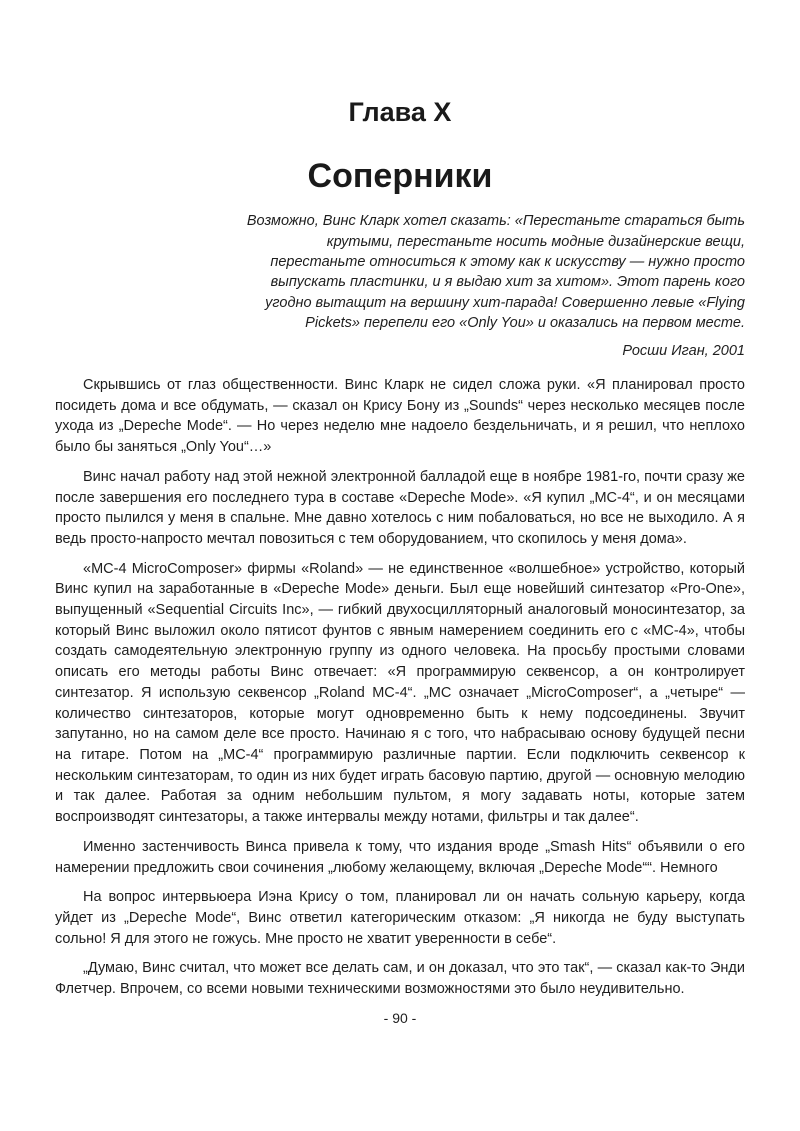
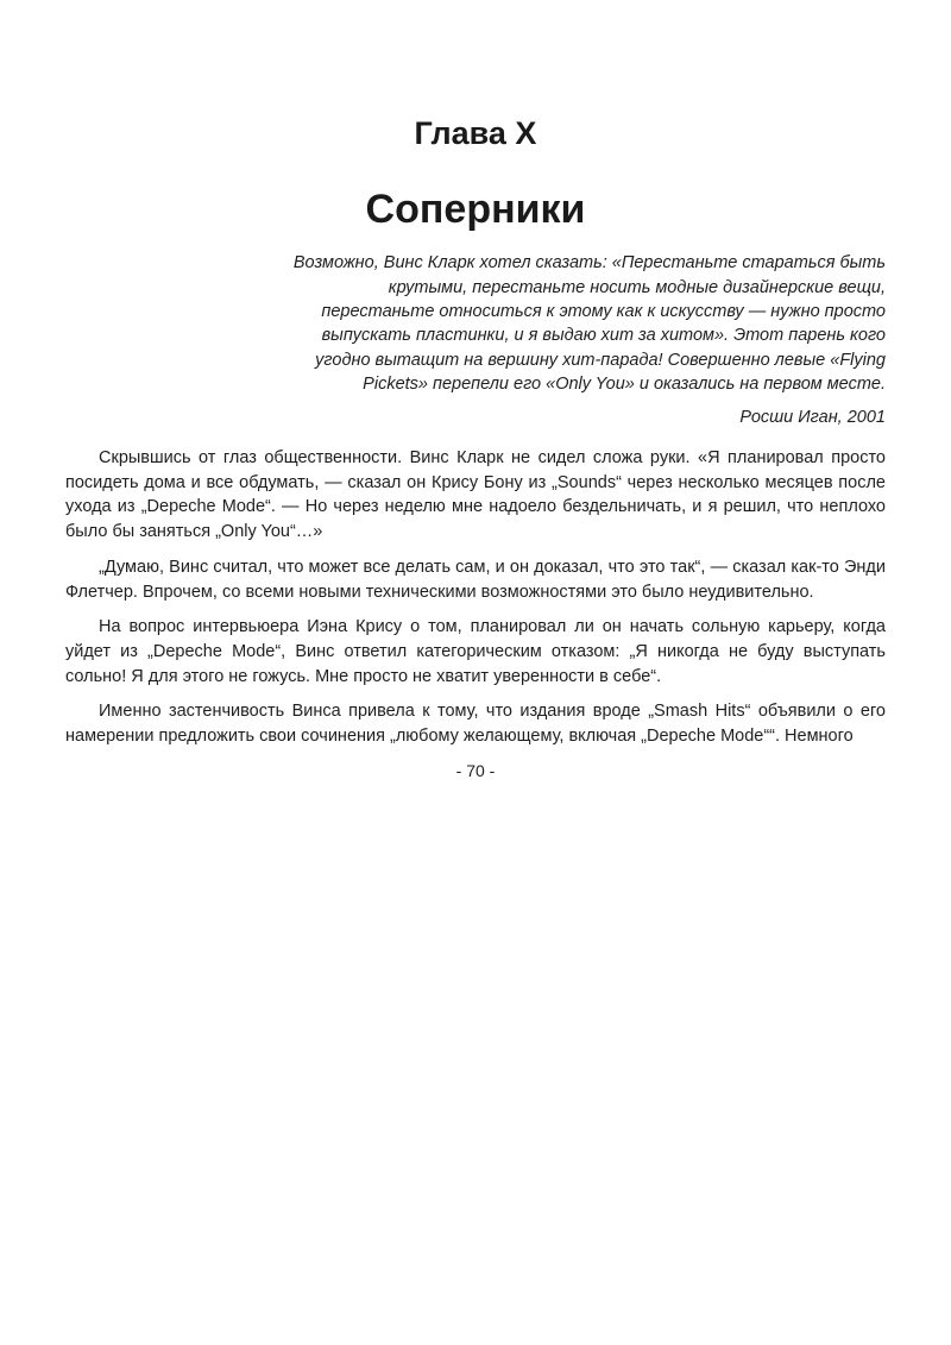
  Глава X
  Соперники
  Возможно, Винс Кларк хотел сказать: «Перестаньте стараться быть крутыми, перестаньте носить модные дизайнерские вещи, перестаньте относиться к этому как к искусству — нужно просто выпускать пластинки, и я выдаю хит за хитом». Этот парень кого угодно вытащит на вершину хит-парада! Совершенно левые «Flying Pickets» перепели его «Only You» и оказались на первом месте.
  Росши Иган, 2001
  Скрывшись от глаз общественности. Винс Кларк не сидел сложа руки. «Я планировал просто посидеть дома и все обдумать, — сказал он Крису Бону из „Sounds“ через несколько месяцев после ухода из „Depeche Mode“. — Но через неделю мне надоело бездельничать, и я решил, что неплохо было бы заняться „Only You“…»
- Винс начал работу над этой нежной электронной балладой еще в ноябре 1981-го, почти сразу же после завершения его последнего тура в составе «Depeche Mode». «Я купил „MC-4“, и он месяцами просто пылился у меня в спальне. Мне давно хотелось с ним побаловаться, но все не выходило. А я ведь просто-напросто мечтал повозиться с тем оборудованием, что скопилось у меня дома».
- «MC-4 MicroComposer» фирмы «Roland» — не единственное «волшебное» устройство, который Винс купил на заработанные в «Depeche Mode» деньги. Был еще новейший синтезатор «Pro-One», выпущенный «Sequential Circuits Inc», — гибкий двухосцилляторный аналоговый моносинтезатор, за который Винс выложил около пятисот фунтов с явным намерением соединить его с «MC-4», чтобы создать самодеятельную электронную группу из одного человека. На просьбу простыми словами описать его методы работы Винс отвечает: «Я программирую секвенсор, а он контролирует синтезатор. Я использую секвенсор „Roland MC-4“. „MC означает „MicroComposer“, а „четыре“ — количество синтезаторов, которые могут одновременно быть к нему подсоединены. Звучит запутанно, но на самом деле все просто. Начинаю я с того, что набрасываю основу будущей песни на гитаре. Потом на „MC-4“ программирую различные партии. Если подключить секвенсор к нескольким синтезаторам, то один из них будет играть басовую партию, другой — основную мелодию и так далее. Работая за одним небольшим пультом, я могу задавать ноты, которые затем воспроизводят синтезаторы, а также интервалы между нотами, фильтры и так далее“.
- Именно застенчивость Винса привела к тому, что издания вроде „Smash Hits“ объявили о его намерении предложить свои сочинения „любому желающему, включая „Depeche Mode““. Немного
+ „Думаю, Винс считал, что может все делать сам, и он доказал, что это так“, — сказал как-то Энди Флетчер. Впрочем, со всеми новыми техническими возможностями это было неудивительно.
  На вопрос интервьюера Иэна Крису о том, планировал ли он начать сольную карьеру, когда уйдет из „Depeche Mode“, Винс ответил категорическим отказом: „Я никогда не буду выступать сольно! Я для этого не гожусь. Мне просто не хватит уверенности в себе“.
- „Думаю, Винс считал, что может все делать сам, и он доказал, что это так“, — сказал как-то Энди Флетчер. Впрочем, со всеми новыми техническими возможностями это было неудивительно.
+ Именно застенчивость Винса привела к тому, что издания вроде „Smash Hits“ объявили о его намерении предложить свои сочинения „любому желающему, включая „Depeche Mode““. Немного
- - 90 -
+ - 70 -
